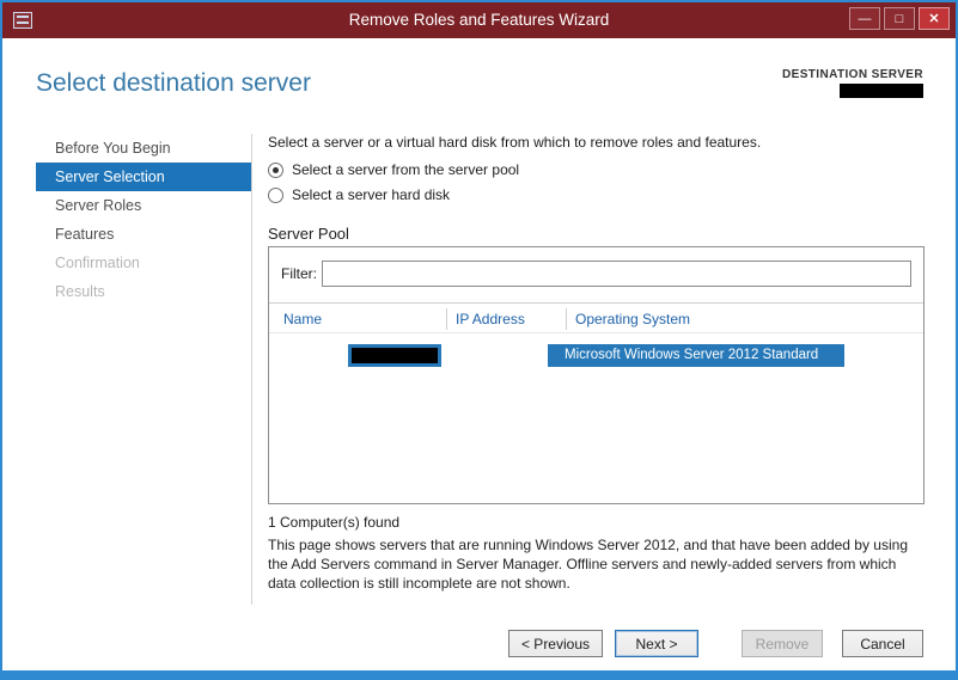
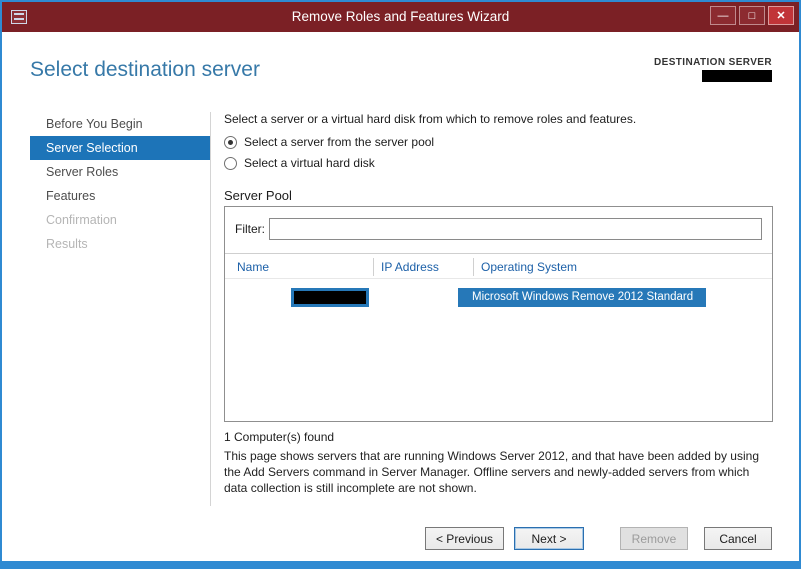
  Remove Roles and Features Wizard
  —
  □
  ✕
  Select destination server
  DESTINATION SERVER
  Before You Begin
  Server Selection
  Server Roles
  Features
  Confirmation
  Results
  Select a server or a virtual hard disk from which to remove roles and features.
  Select a server from the server pool
- Select a server hard disk
+ Select a virtual hard disk
  Server Pool
  Filter:
  Name
  IP Address
  Operating System
- Microsoft Windows Server 2012 Standard
+ Microsoft Windows Remove 2012 Standard
  1 Computer(s) found
  This page shows servers that are running Windows Server 2012, and that have been added by using the Add Servers command in Server Manager. Offline servers and newly-added servers from which data collection is still incomplete are not shown.
  < Previous
  Next >
  Remove
  Cancel
